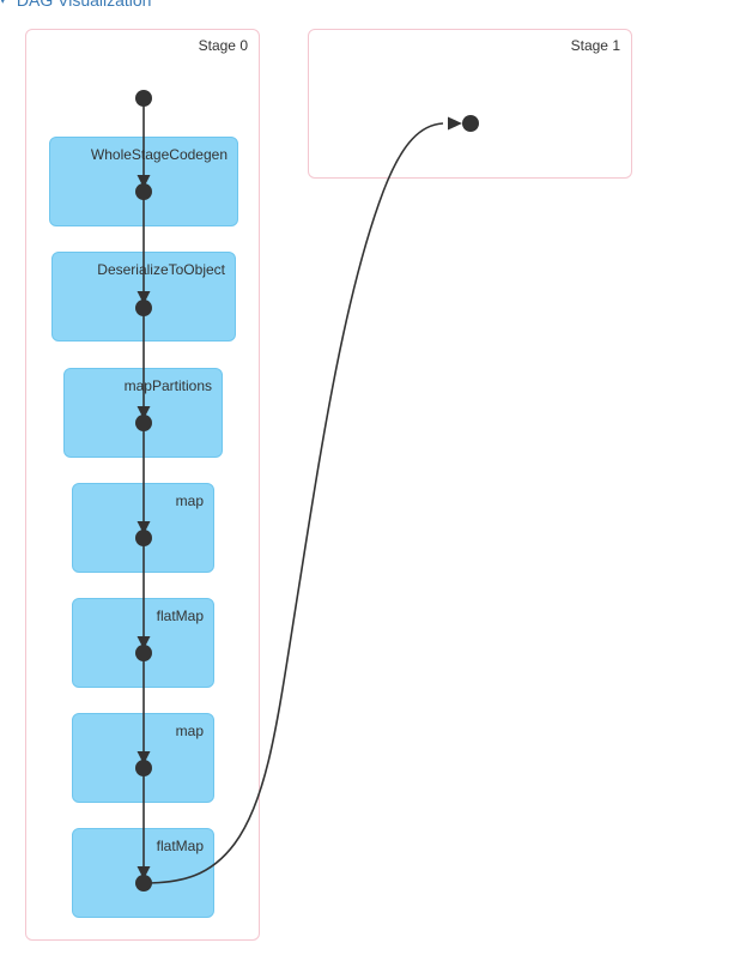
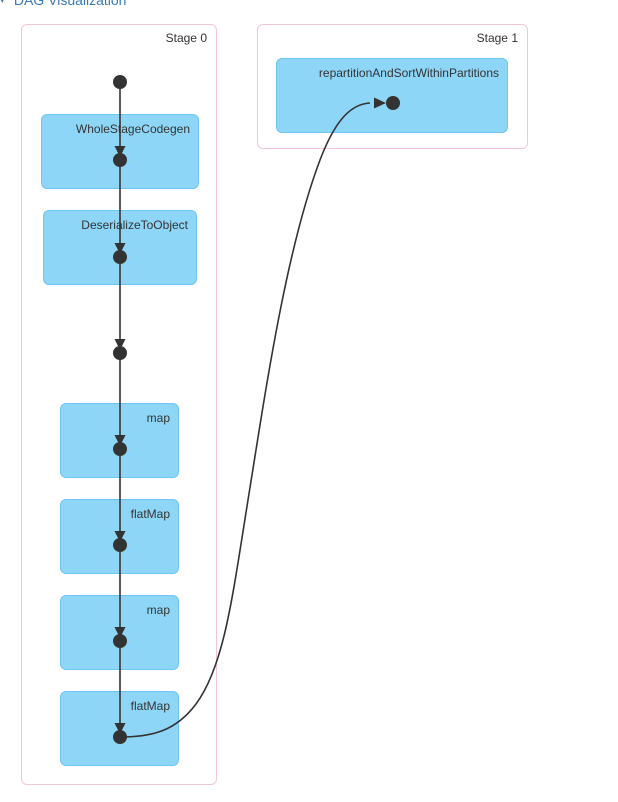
  ▾ DAG Visualization
  Stage 0
  WholeSageCodegen
  DeserilizeToObject
- mapPartitions
  map
  flatMap
  map
  flatMap
  Stage 1
+ repartitionAndSortWithinPartitions
